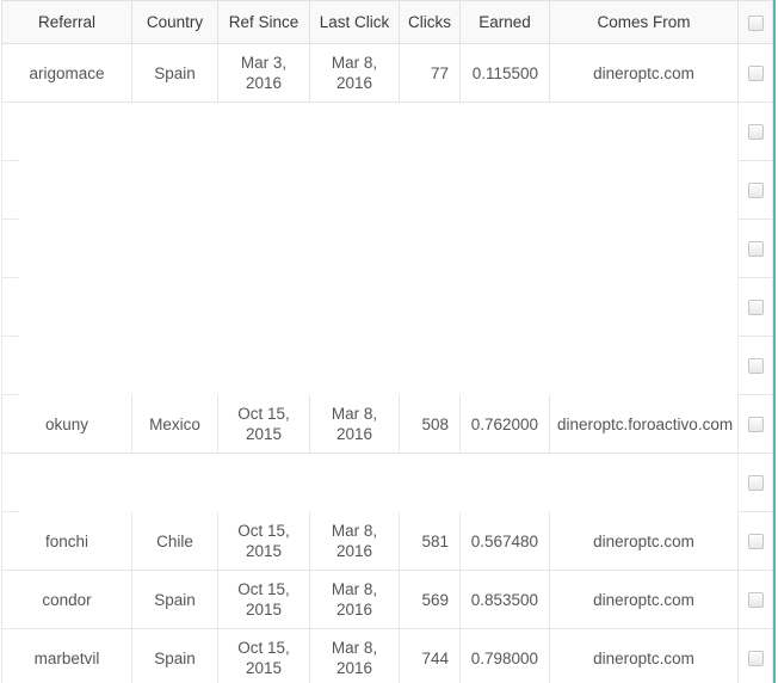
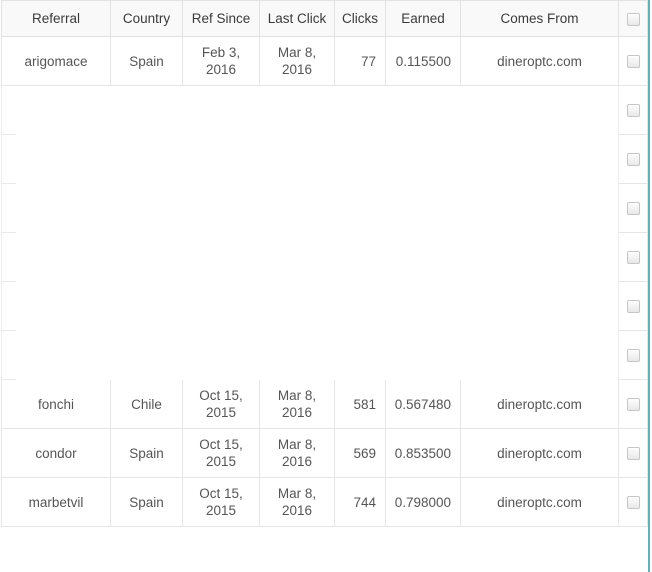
  Referral	Country	Ref Since	Last Click	Clicks	Earned	Comes From
- arigomace	Spain	Mar 3,2016	Mar 8,2016	77	0.115500	dineroptc.com
+ arigomace	Spain	Feb 3,2016	Mar 8,2016	77	0.115500	dineroptc.com
- okuny	Mexico	Oct 15,2015	Mar 8,2016	508	0.762000	dineroptc.foroactivo.com
  fonchi	Chile	Oct 15,2015	Mar 8,2016	581	0.567480	dineroptc.com
  condor	Spain	Oct 15,2015	Mar 8,2016	569	0.853500	dineroptc.com
  marbetvil	Spain	Oct 15,2015	Mar 8,2016	744	0.798000	dineroptc.com
